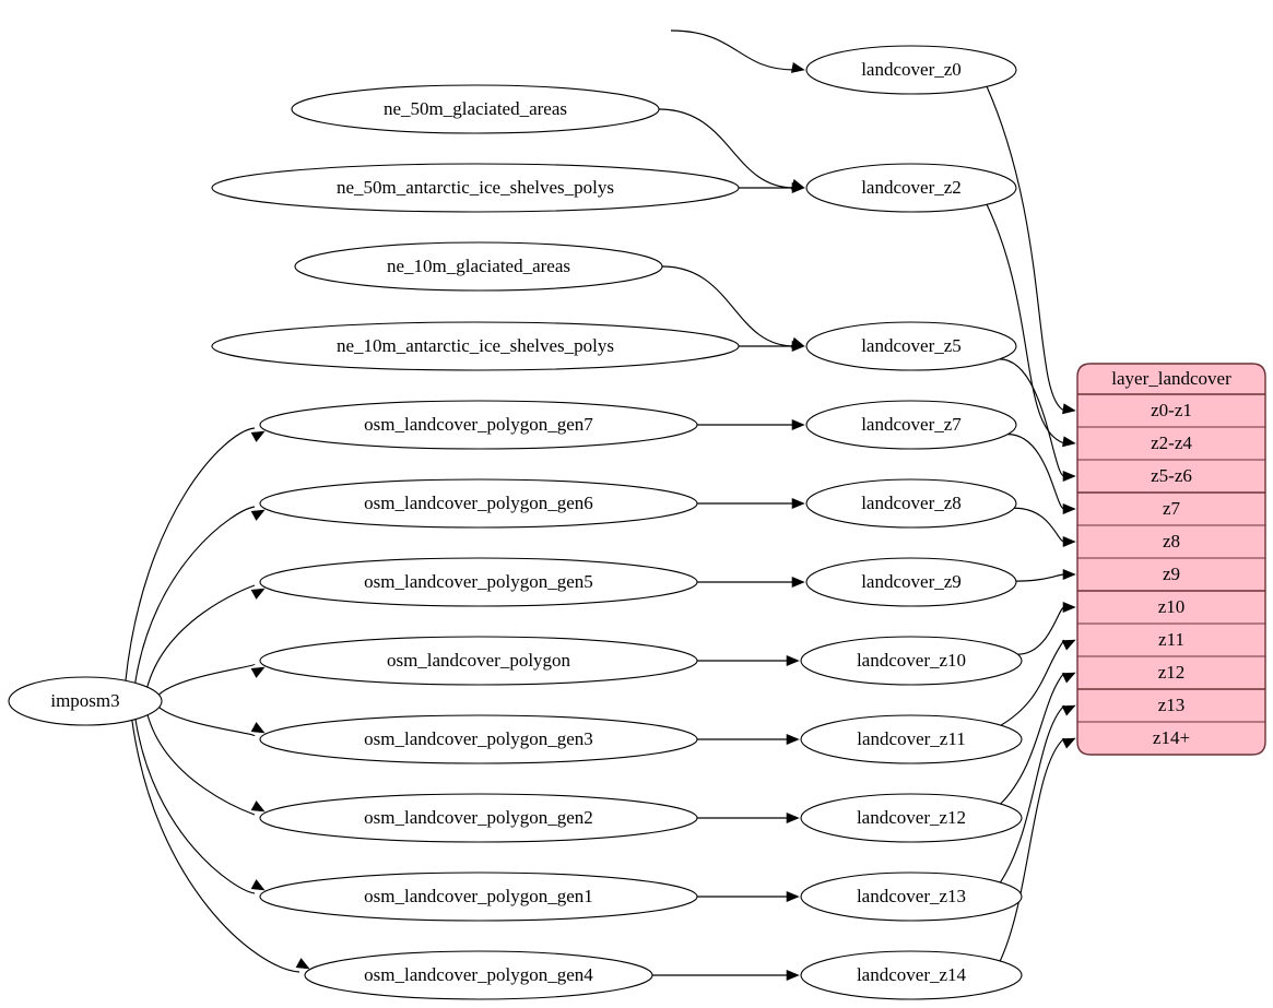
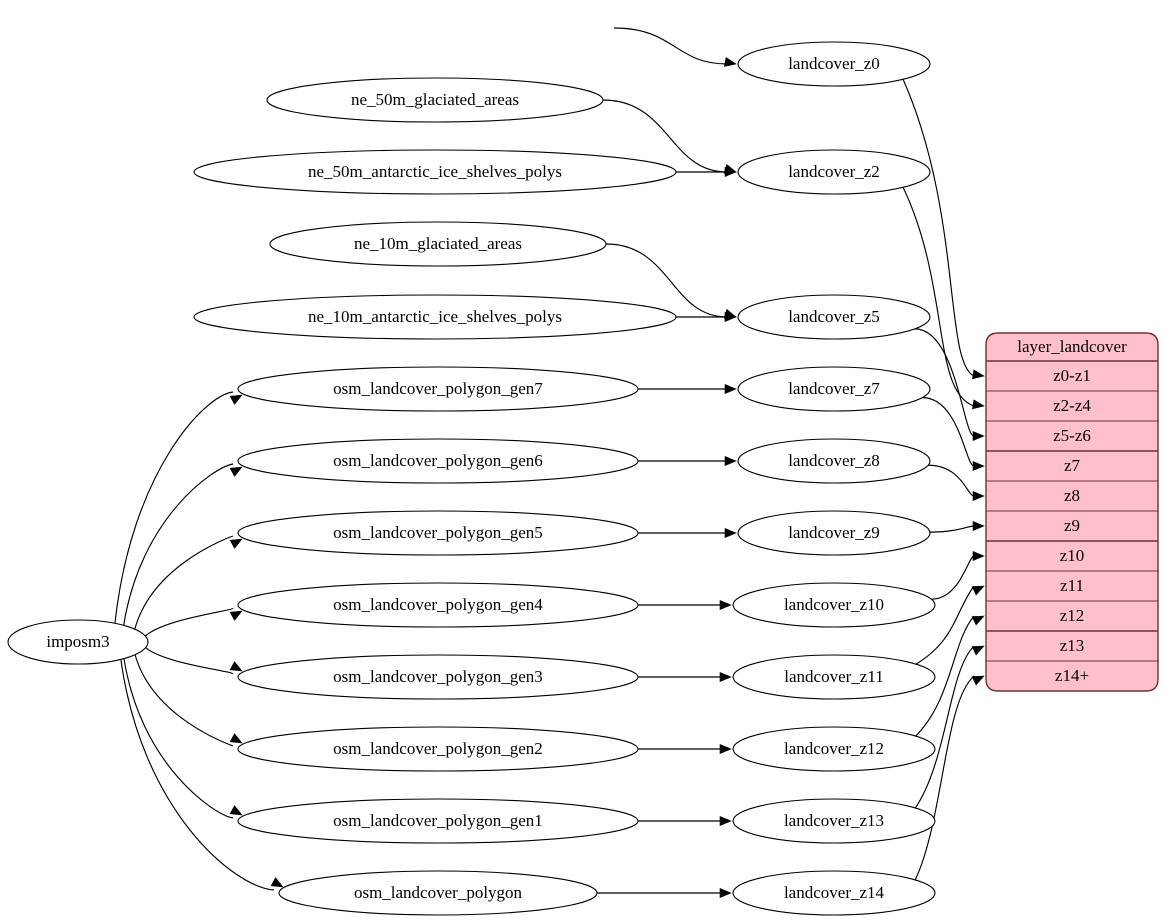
  layer_landcover
  z0-z1
  z2-z4
  z5-z6
  z7
  z8
  z9
  z10
  z11
  z12
  z13
  z14+
  imposm3
  ne_50m_glaciated_areas
  ne_50m_antarctic_ice_shelves_polys
  ne_10m_glaciated_areas
  ne_10m_antarctic_ice_shelves_polys
  osm_landcover_polygon_gen7
  osm_landcover_polygon_gen6
  osm_landcover_polygon_gen5
- osm_landcover_polygon
+ osm_landcover_polygon_gen4
  osm_landcover_polygon_gen3
  osm_landcover_polygon_gen2
  osm_landcover_polygon_gen1
- osm_landcover_polygon_gen4
+ osm_landcover_polygon
  landcover_z0
  landcover_z2
  landcover_z5
  landcover_z7
  landcover_z8
  landcover_z9
  landcover_z10
  landcover_z11
  landcover_z12
  landcover_z13
  landcover_z14
